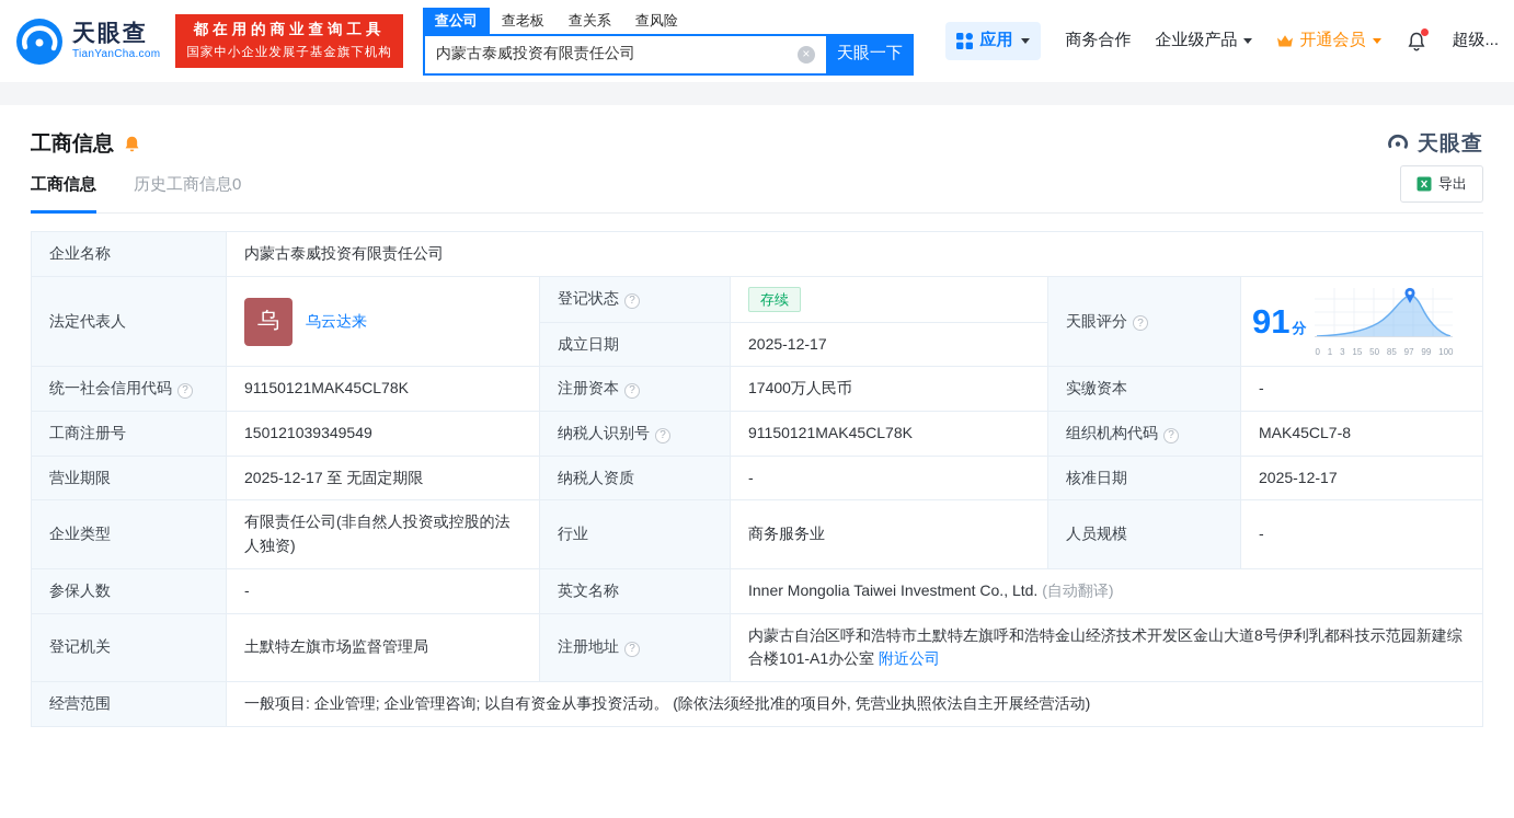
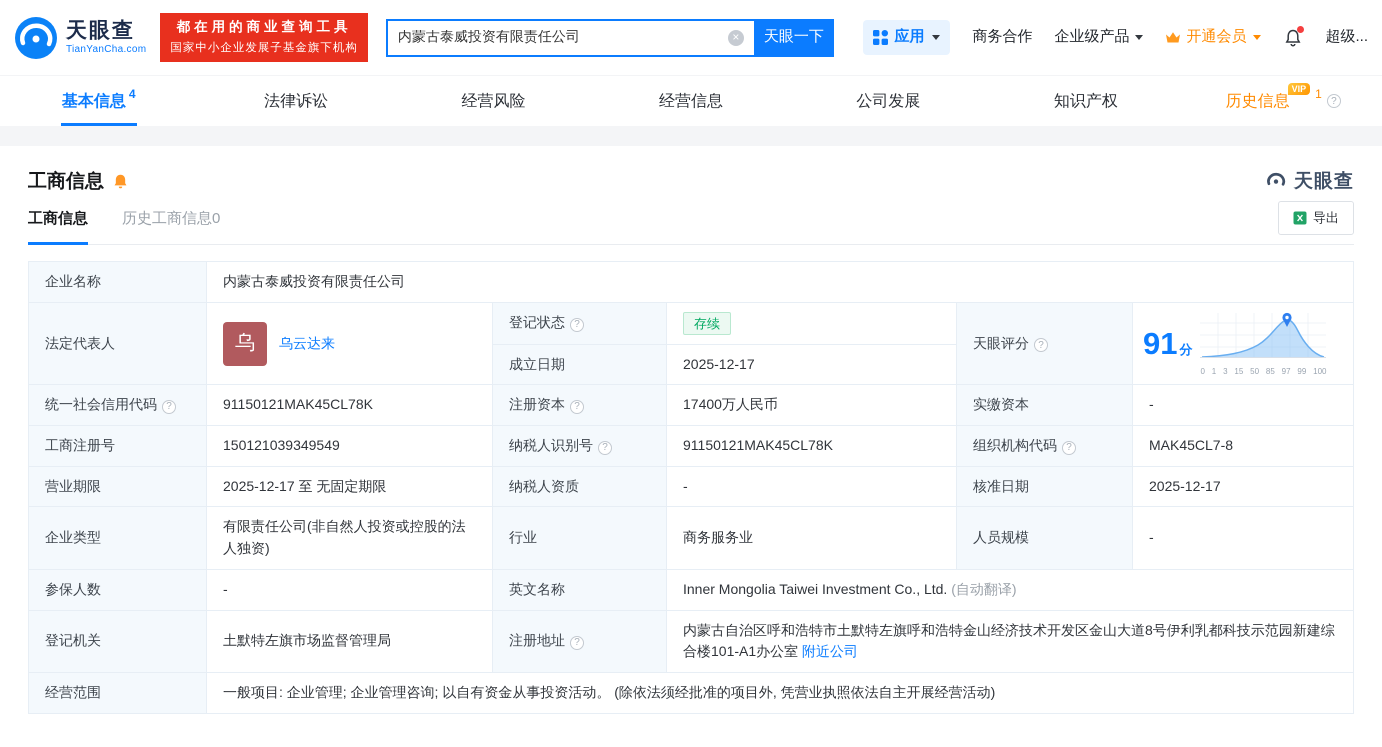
  天眼查
  TianYanCha.com
  都在用的商业查询工具
  国家中小企业发展子基金旗下机构
- 查公司
- 查老板
- 查关系
- 查风险
  内蒙古泰威投资有限责任公司
  ×
  天眼一下
  应用
  商务合作
  企业级产品
  开通会员
  超级...
+ 基本信息
+ 4
+ 法律诉讼
+ 经营风险
+ 经营信息
+ 公司发展
+ 知识产权
+ 历史信息
+ VIP
+ 1
+ ?
  工商信息
  天眼查
  工商信息
  历史工商信息0
  导出
  企业名称	内蒙古泰威投资有限责任公司
  法定代表人	乌 乌云达来	登记状态 ?	存续	天眼评分 ?	91 分 0 1 3 15 50 85 97 99 100
  成立日期	2025-12-17
  统一社会信用代码 ?	91150121MAK45CL78K	注册资本 ?	17400万人民币	实缴资本	-
  工商注册号	150121039349549	纳税人识别号 ?	91150121MAK45CL78K	组织机构代码 ?	MAK45CL7-8
  营业期限	2025-12-17 至 无固定期限	纳税人资质	-	核准日期	2025-12-17
  企业类型	有限责任公司(非自然人投资或控股的法人独资)	行业	商务服务业	人员规模	-
  参保人数	-	英文名称	Inner Mongolia Taiwei Investment Co., Ltd. (自动翻译)
  登记机关	土默特左旗市场监督管理局	注册地址 ?	内蒙古自治区呼和浩特市土默特左旗呼和浩特金山经济技术开发区金山大道8号伊利乳都科技示范园新建综合楼101-A1办公室 附近公司
  经营范围	一般项目: 企业管理; 企业管理咨询; 以自有资金从事投资活动。 (除依法须经批准的项目外, 凭营业执照依法自主开展经营活动)
